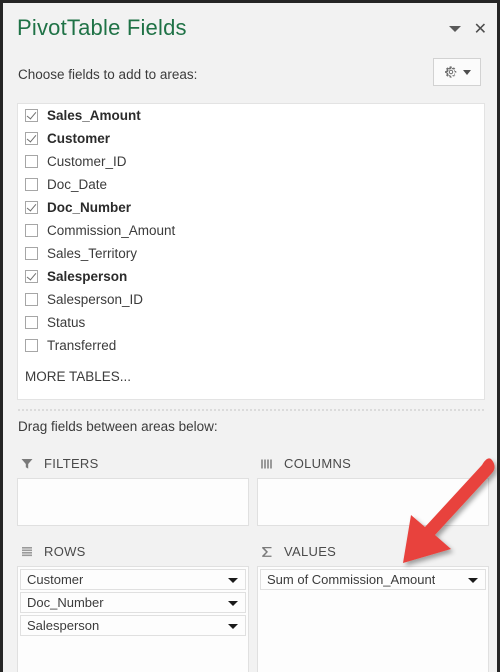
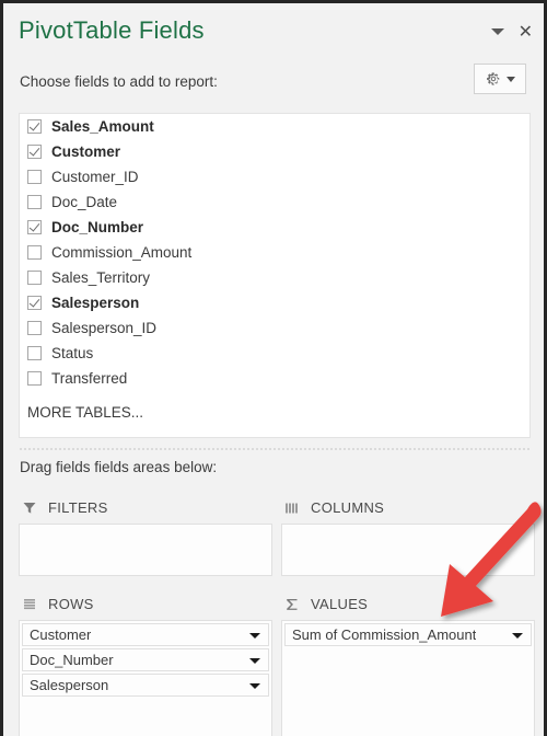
  PivotTable Fields
  ✕
- Choose fields to add to areas:
+ Choose fields to add to report:
  Sales_Amount
  Customer
  Customer_ID
  Doc_Date
  Doc_Number
  Commission_Amount
  Sales_Territory
  Salesperson
  Salesperson_ID
  Status
  Transferred
  MORE TABLES...
- Drag fields between areas below:
+ Drag fields fields areas below:
  FILTERS
  COLUMNS
  ROWS
  Customer
  Doc_Number
  Salesperson
  VALUES
  Sum of Commission_Amount
